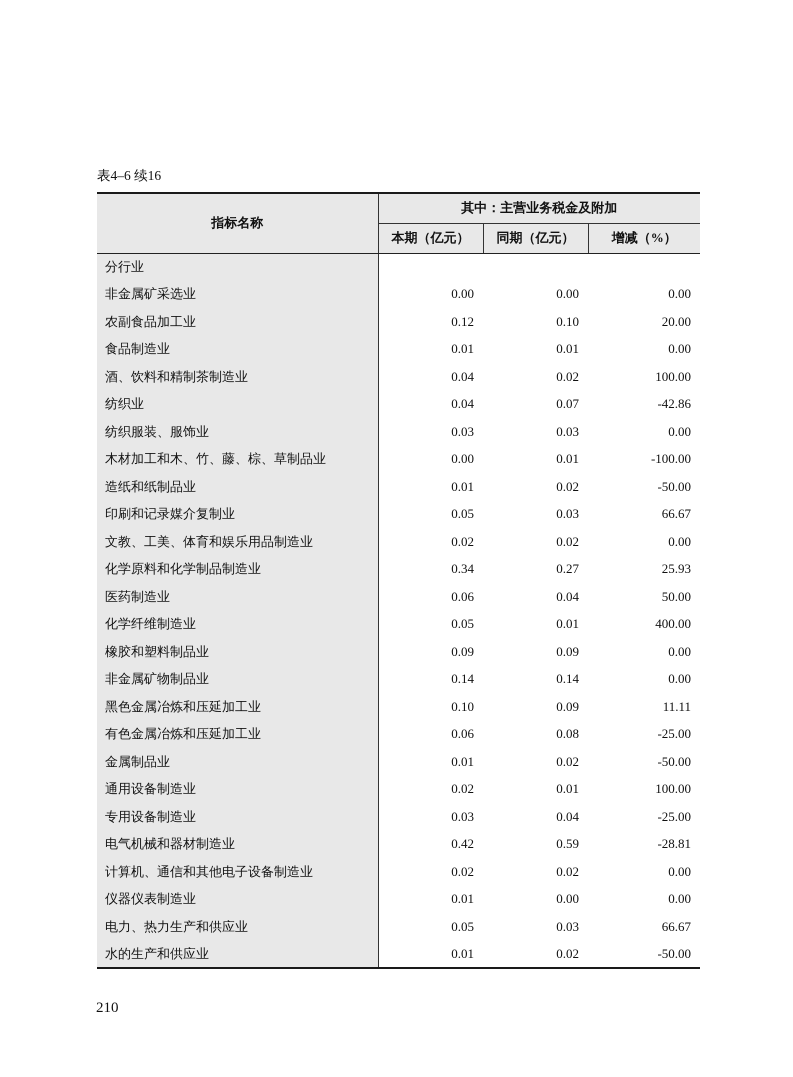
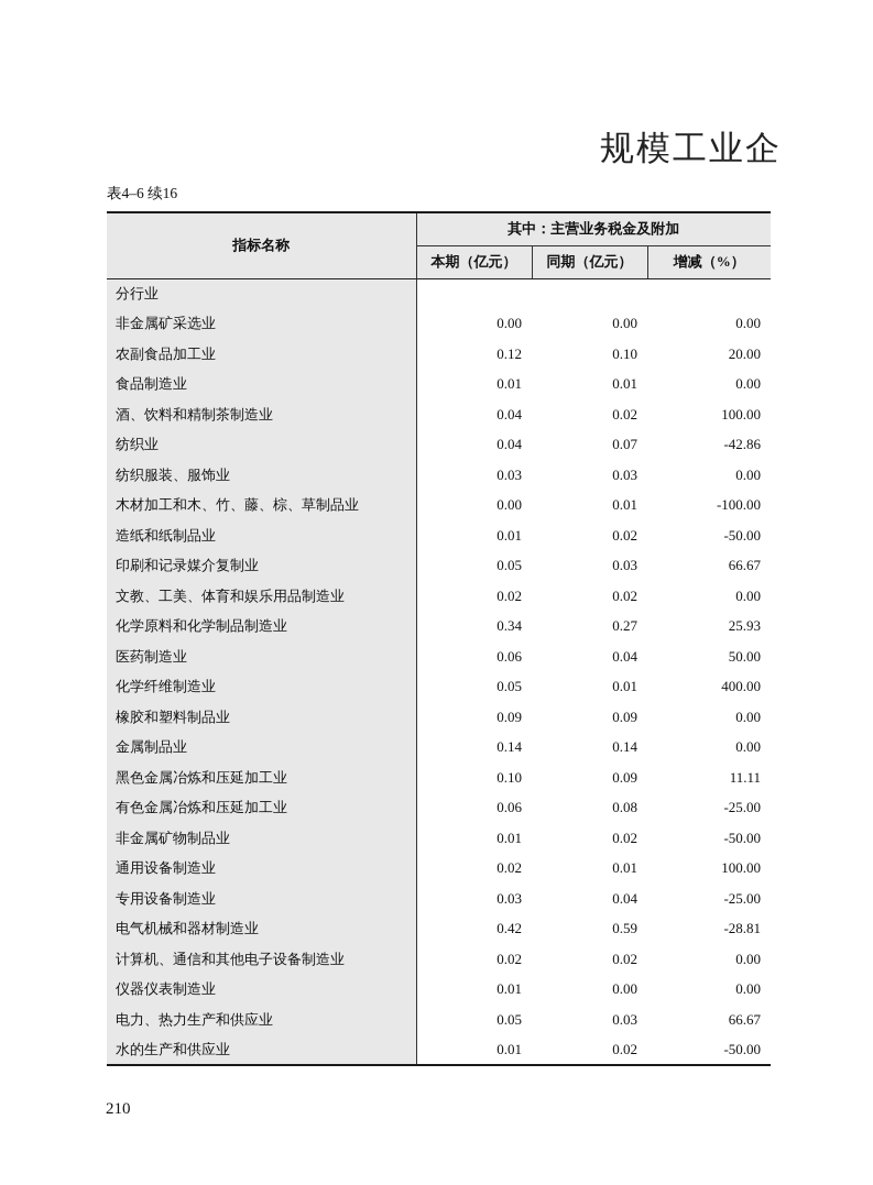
+ 规模工业企
  表4–6 续16
  指标名称	其中：主营业务税金及附加
  本期（亿元）	同期（亿元）	增减（%）
  分行业
  非金属矿采选业	0.00	0.00	0.00
  农副食品加工业	0.12	0.10	20.00
  食品制造业	0.01	0.01	0.00
  酒、饮料和精制茶制造业	0.04	0.02	100.00
  纺织业	0.04	0.07	-42.86
  纺织服装、服饰业	0.03	0.03	0.00
  木材加工和木、竹、藤、棕、草制品业	0.00	0.01	-100.00
  造纸和纸制品业	0.01	0.02	-50.00
  印刷和记录媒介复制业	0.05	0.03	66.67
  文教、工美、体育和娱乐用品制造业	0.02	0.02	0.00
  化学原料和化学制品制造业	0.34	0.27	25.93
  医药制造业	0.06	0.04	50.00
  化学纤维制造业	0.05	0.01	400.00
  橡胶和塑料制品业	0.09	0.09	0.00
- 非金属矿物制品业	0.14	0.14	0.00
+ 金属制品业	0.14	0.14	0.00
  黑色金属冶炼和压延加工业	0.10	0.09	11.11
  有色金属冶炼和压延加工业	0.06	0.08	-25.00
- 金属制品业	0.01	0.02	-50.00
+ 非金属矿物制品业	0.01	0.02	-50.00
  通用设备制造业	0.02	0.01	100.00
  专用设备制造业	0.03	0.04	-25.00
  电气机械和器材制造业	0.42	0.59	-28.81
  计算机、通信和其他电子设备制造业	0.02	0.02	0.00
  仪器仪表制造业	0.01	0.00	0.00
  电力、热力生产和供应业	0.05	0.03	66.67
  水的生产和供应业	0.01	0.02	-50.00
  210
